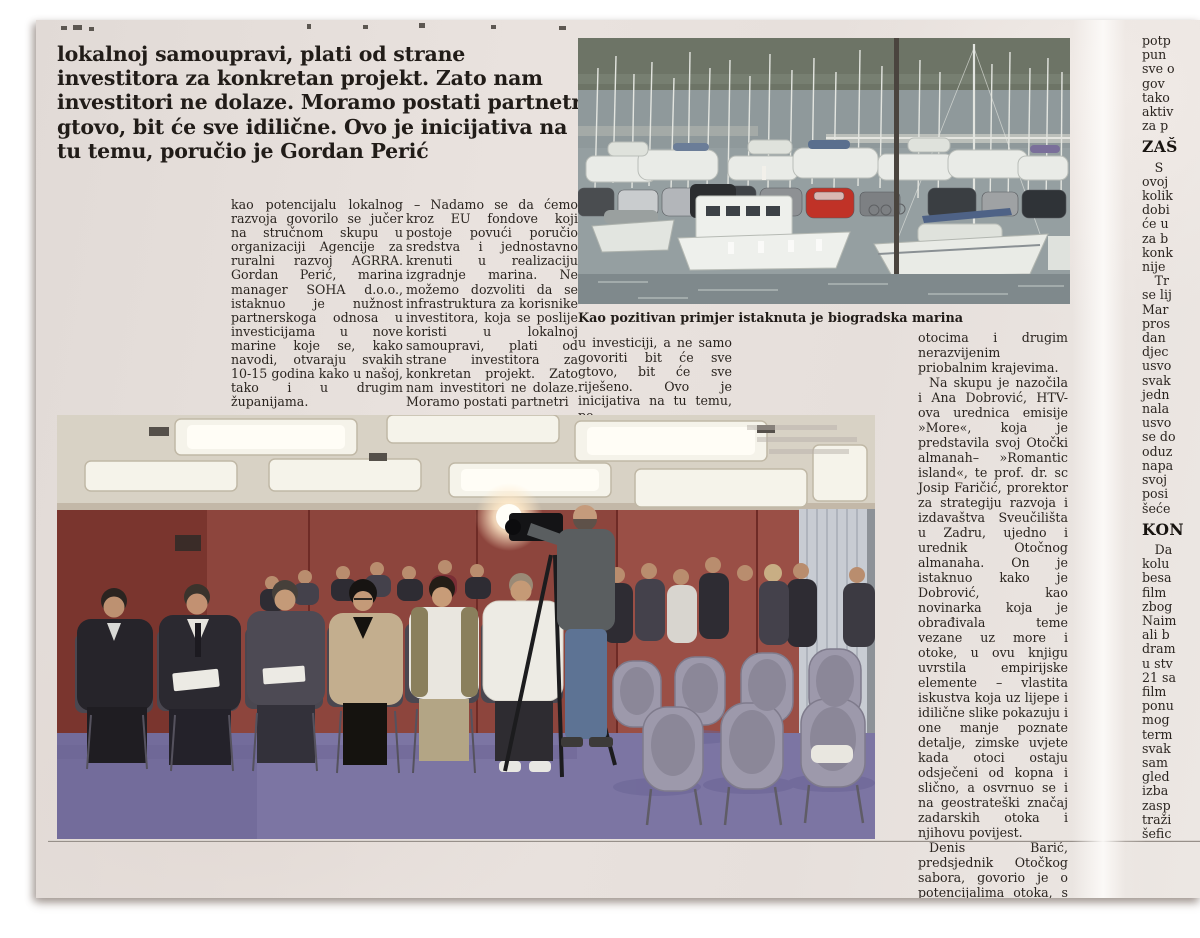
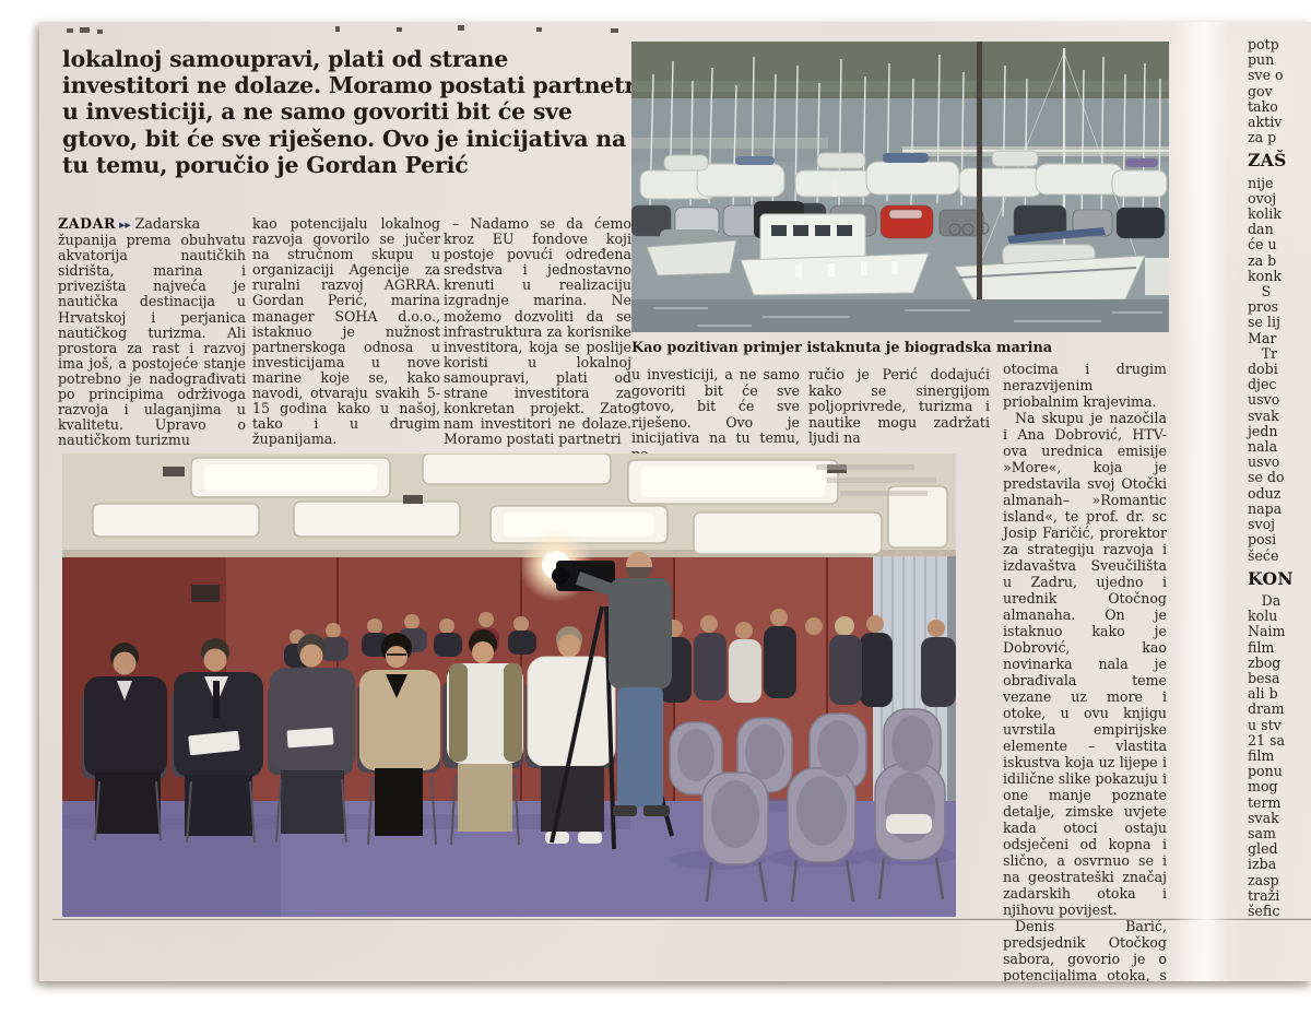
  lokalnoj samoupravi, plati od strane
- investitora za konkretan projekt. Zato nam
  investitori ne dolaze. Moramo postati partnetr
+ u investiciji, a ne samo govoriti bit će sve
- gtovo, bit će sve idilične. Ovo je inicijativa na
+ gtovo, bit će sve riješeno. Ovo je inicijativa na
  tu temu, poručio je Gordan Perić
+ ZADAR ▸▸ Zadarska županija prema obuhvatu akvatorija nautičkih sidrišta, marina i privezišta najveća je nautička destinacija u Hrvatskoj i perjanica nautičkog turizma. Ali prostora za rast i razvoj ima još, a postojeće stanje potrebno je nadograđivati po principima održivoga razvoja i ulaganjima u kvalitetu. Upravo o nautičkom turizmu
- kao potencijalu lokalnog razvoja govorilo se jučer na stručnom skupu u organizaciji Agencije za ruralni razvoj AGRRA. Gordan Perić, marina manager SOHA d.o.o., istaknuo je nužnost partnerskoga odnosa u investicijama u nove marine koje se, kako navodi, otvaraju svakih 10-15 godina kako u našoj, tako i u drugim županijama.
+ kao potencijalu lokalnog razvoja govorilo se jučer na stručnom skupu u organizaciji Agencije za ruralni razvoj AGRRA. Gordan Perić, marina manager SOHA d.o.o., istaknuo je nužnost partnerskoga odnosa u investicijama u nove marine koje se, kako navodi, otvaraju svakih 5-15 godina kako u našoj, tako i u drugim županijama.
- – Nadamo se da ćemo kroz EU fondove koji postoje povući poručio sredstva i jednostavno krenuti u realizaciju izgradnje marina. Ne možemo dozvoliti da se infrastruktura za korisnike investitora, koja se poslije koristi u lokalnoj samoupravi, plati od strane investitora za konkretan projekt. Zato nam investitori ne dolaze. Moramo postati partnetri
+ – Nadamo se da ćemo kroz EU fondove koji postoje povući određena sredstva i jednostavno krenuti u realizaciju izgradnje marina. Ne možemo dozvoliti da se infrastruktura za korisnike investitora, koja se poslije koristi u lokalnoj samoupravi, plati od strane investitora za konkretan projekt. Zato nam investitori ne dolaze. Moramo postati partnetri
  Kao pozitivan primjer istaknuta je biogradska marina
  u investiciji, a ne samo govoriti bit će sve gtovo, bit će sve riješeno. Ovo je inicijativa na tu temu,
+ ručio je Perić dodajući kako se sinergijom poljoprivrede, turizma i nautike mogu zadržati ljudi na
  otocima i drugim nerazvijenim priobalnim krajevima.
- Na skupu je nazočila i Ana Dobrović, HTV-ova urednica emisije »More«, koja je predstavila svoj Otočki almanah– »Romantic island«, te prof. dr. sc Josip Faričić, prorektor za strategiju razvoja i izdavaštva Sveučilišta u Zadru, ujedno i urednik Otočnog almanaha. On je istaknuo kako je Dobrović, kao novinarka koja je obrađivala teme vezane uz more i otoke, u ovu knjigu uvrstila empirijske elemente – vlastita iskustva koja uz lijepe i idilične slike pokazuju i one manje poznate detalje, zimske uvjete kada otoci ostaju odsječeni od kopna i slično, a osvrnuo se i na geostrateški značaj zadarskih otoka i njihovu povijest.
+ Na skupu je nazočila i Ana Dobrović, HTV-ova urednica emisije »More«, koja je predstavila svoj Otočki almanah– »Romantic island«, te prof. dr. sc Josip Faričić, prorektor za strategiju razvoja i izdavaštva Sveučilišta u Zadru, ujedno i urednik Otočnog almanaha. On je istaknuo kako je Dobrović, kao novinarka nala je obrađivala teme vezane uz more i otoke, u ovu knjigu uvrstila empirijske elemente – vlastita iskustva koja uz lijepe i idilične slike pokazuju i one manje poznate detalje, zimske uvjete kada otoci ostaju odsječeni od kopna i slično, a osvrnuo se i na geostrateški značaj zadarskih otoka i njihovu povijest.
  potp
  pun
  ve o
  gov
  ako
  ktiv
  ZAŠ
- S
+ nije
  voj
  olik
- dobi
+ dan
  onk
- nije
+ S
- Tr
+ pros
  e lij
  Mar
- pros
+ Tr
- dan
+ dobi
  djec
  usvo
  vak
  edn
  nala
  usvo
  e do
  duz
  napa
  voj
  posi
  eće
  KON
  Da
  olu
- besa
+ Naim
  ilm
  bog
- Naim
+ besa
  li b
  dram
  u stv
  21 sa
  ilm
  ponu
  mog
  erm
  vak
  gled
  zba
  asp
  raži
  efic
